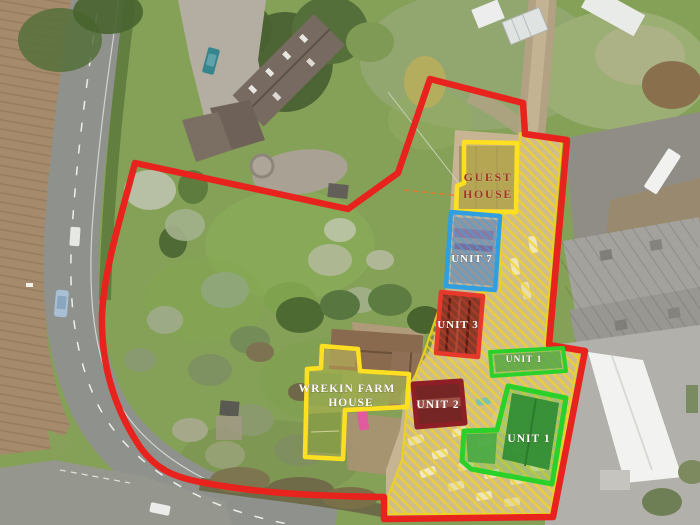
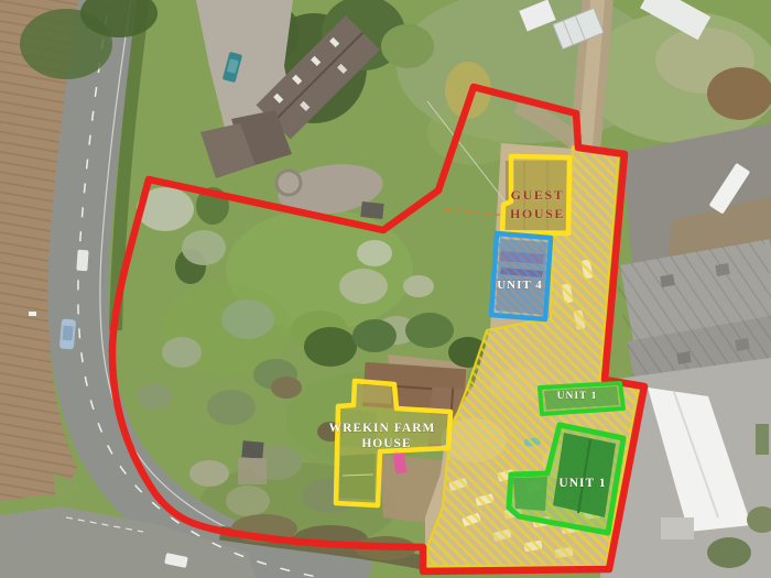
  GUEST
  HOUSE
- UNIT 7
+ UNIT 4
- UNIT 3
- UNIT 2
  UNIT 1
  UNIT 1
  WREKIN FARM
  HOUSE
